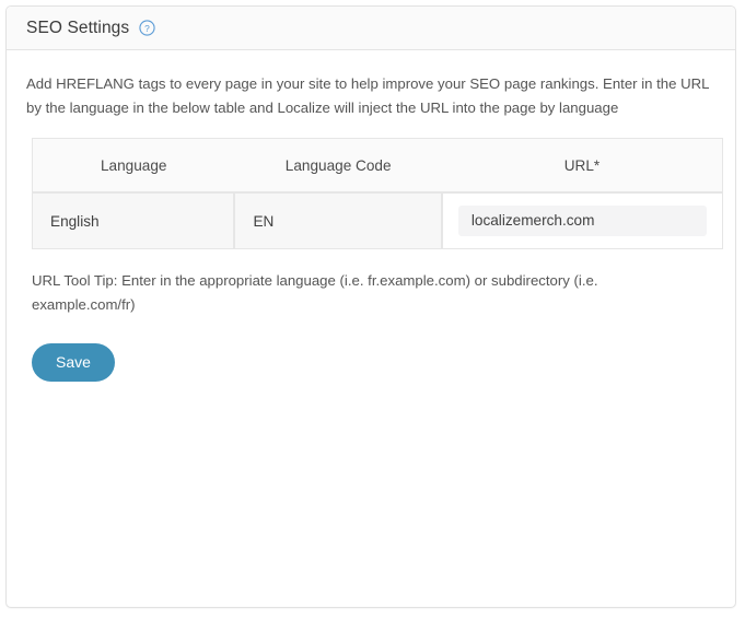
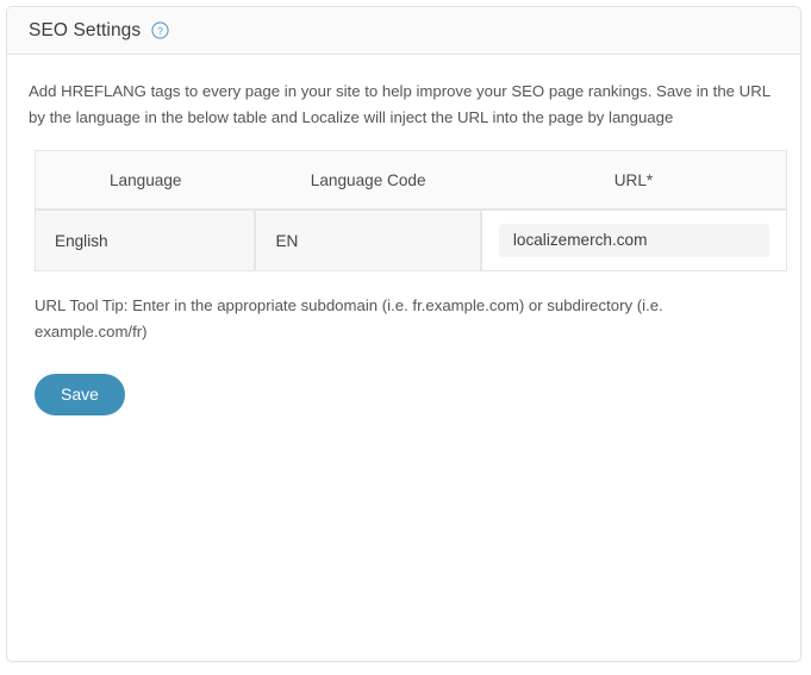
  SEO Settings
  ?
- Add HREFLANG tags to every page in your site to help improve your SEO page rankings. Enter in the URL by the language in the below table and Localize will inject the URL into the page by language
+ Add HREFLANG tags to every page in your site to help improve your SEO page rankings. Save in the URL by the language in the below table and Localize will inject the URL into the page by language
  Language	Language Code	URL*
  English	EN	localizemerch.com
- URL Tool Tip: Enter in the appropriate language (i.e. fr.example.com) or subdirectory (i.e. example.com/fr)
+ URL Tool Tip: Enter in the appropriate subdomain (i.e. fr.example.com) or subdirectory (i.e. example.com/fr)
  Save
